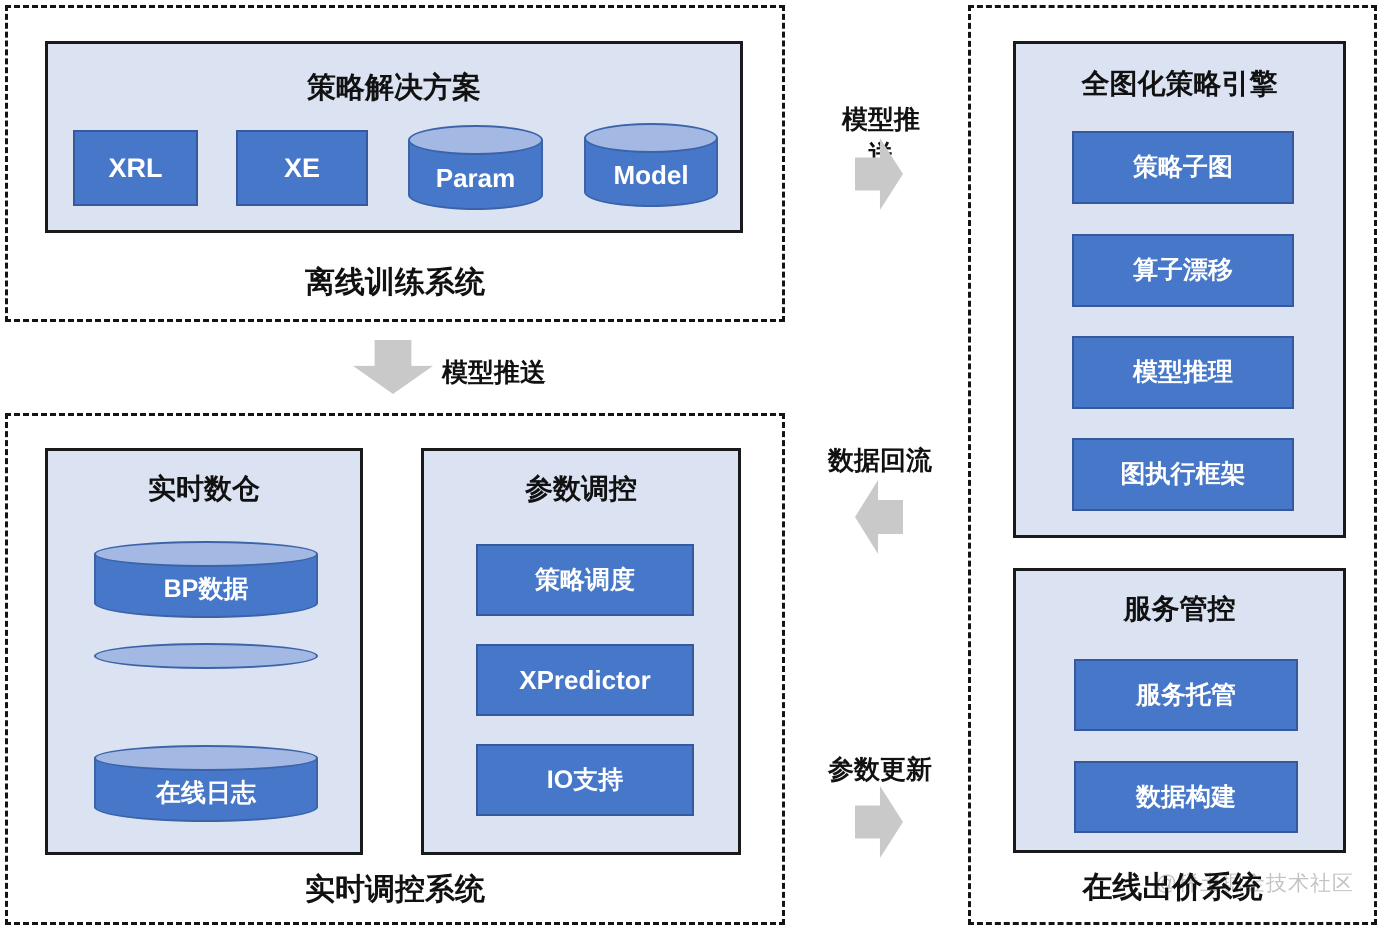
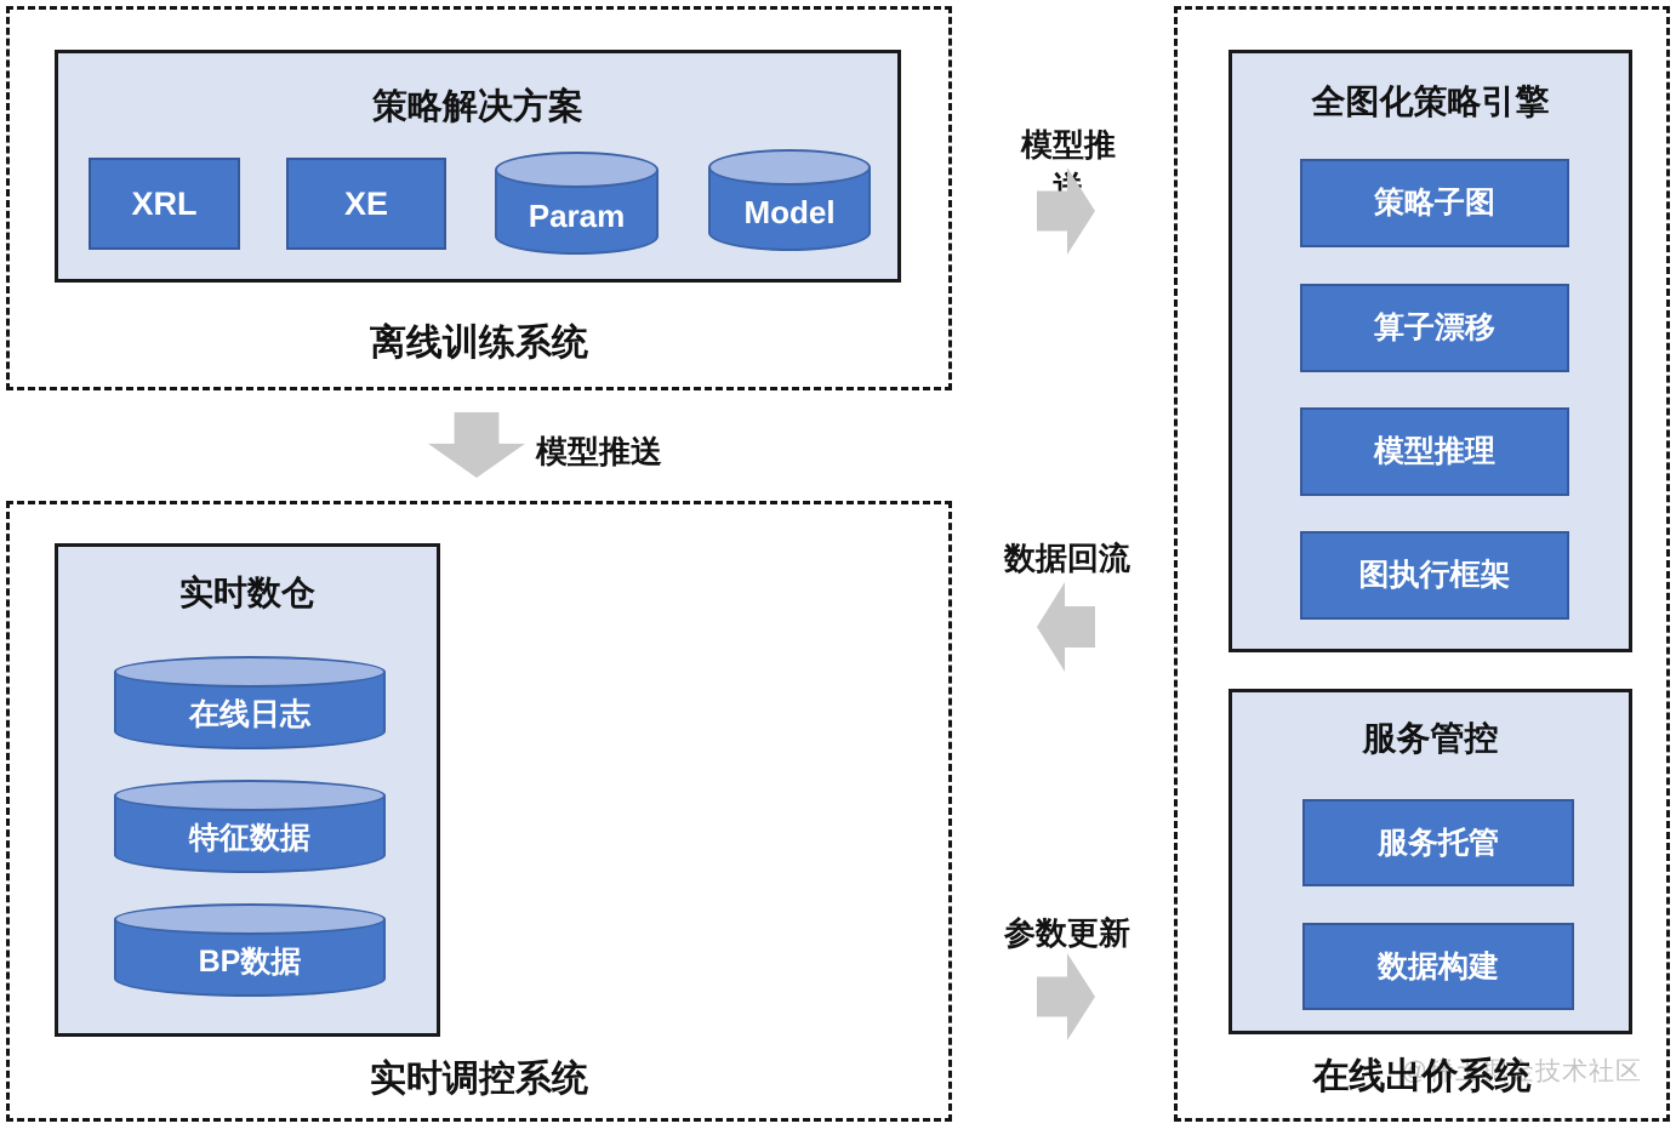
  策略解决方案
  XRL
  XE
  Param
  Model
  离线训练系统
  模型推送
  实时数仓
- BP数据
+ 在线日志
+ 特征数据
- 在线日志
+ BP数据
- 参数调控
- 策略调度
- XPredictor
- IO支持
  实时调控系统
  全图化策略引擎
  策略子图
  算子漂移
  模型推理
  图执行框架
  服务管控
  服务托管
  数据构建
  在线出价系统
  @稀土掘金技术社区
  模型推
  数据回流
  参数更新
